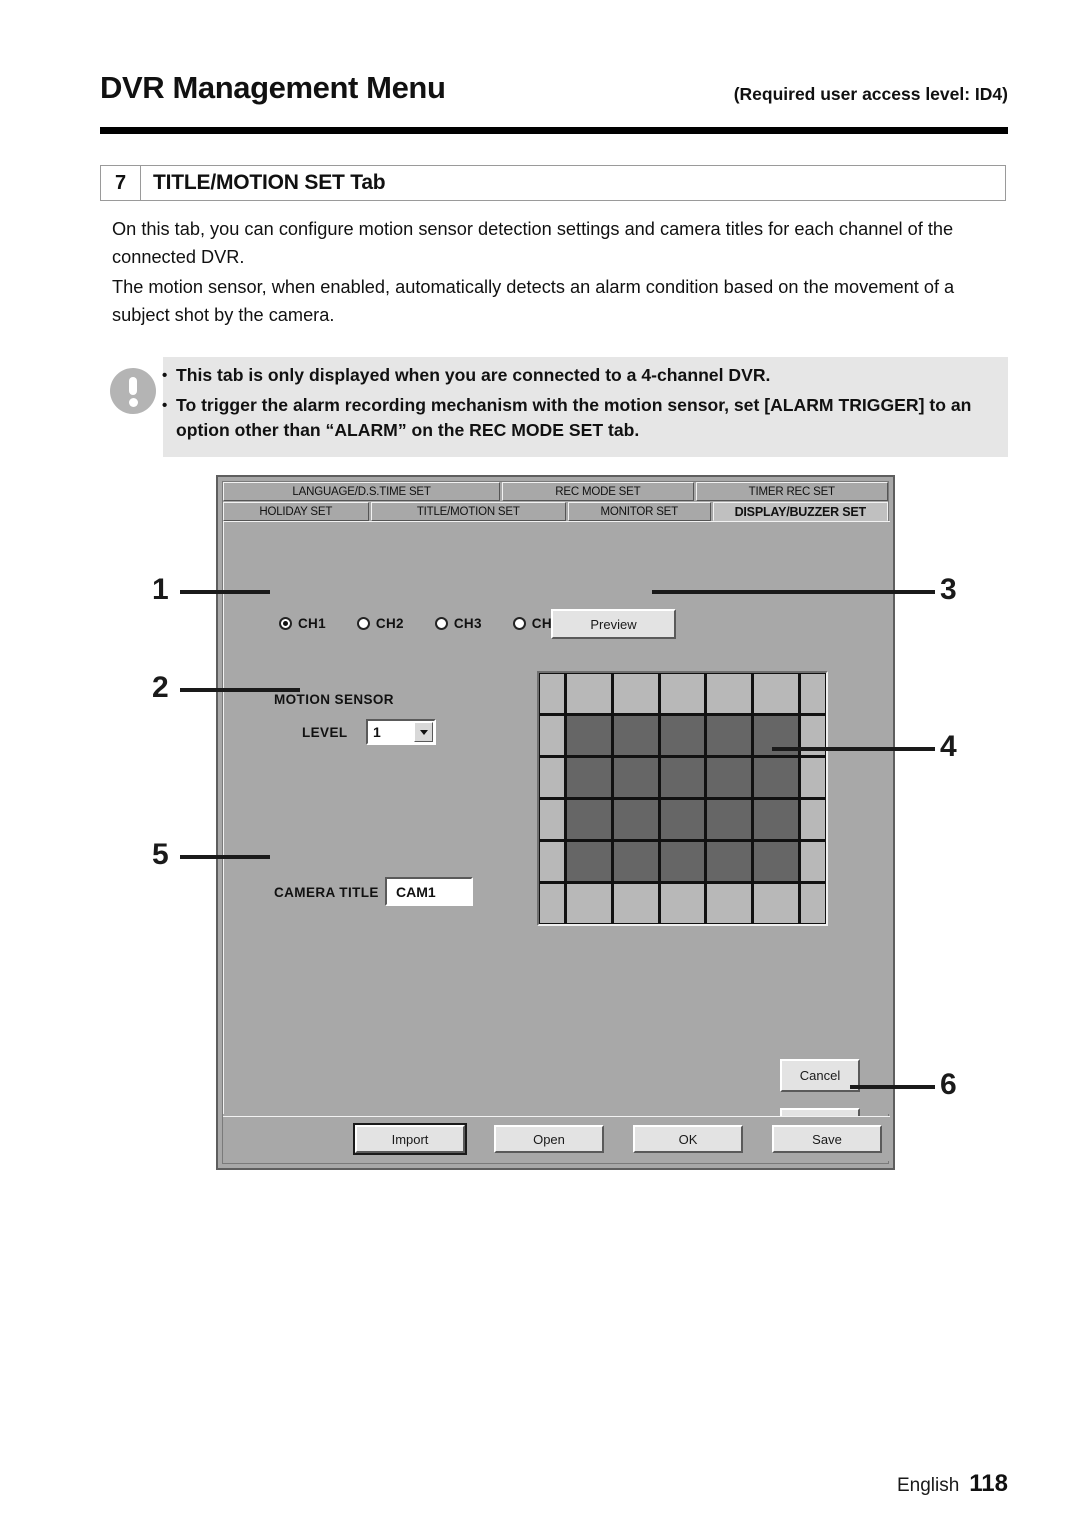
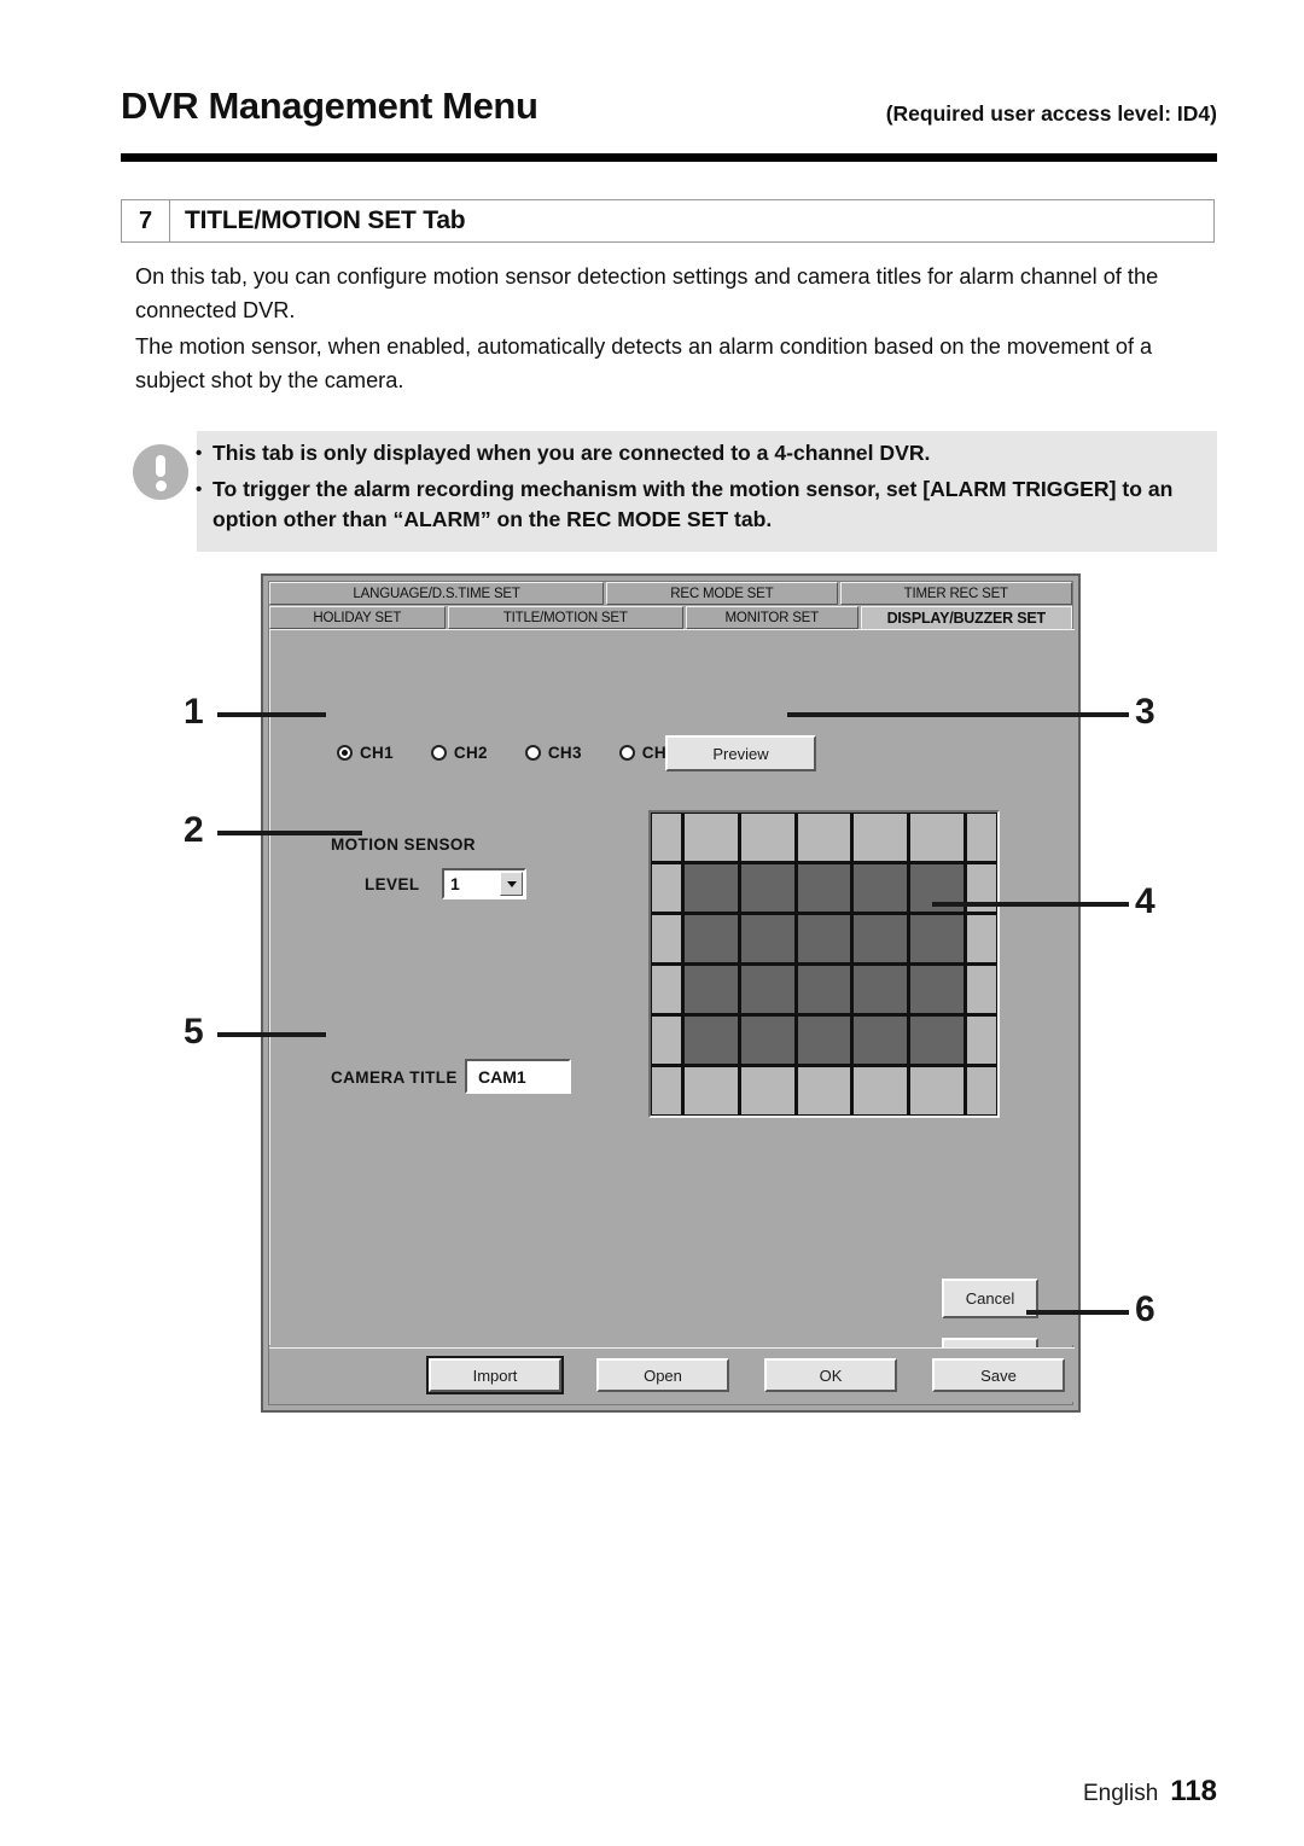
  DVR Management Menu
  (Required user access level: ID4)
  7
  TITLE/MOTION SET Tab
- On this tab, you can configure motion sensor detection settings and camera titles for each channel of the connected DVR.
+ On this tab, you can configure motion sensor detection settings and camera titles for alarm channel of the connected DVR.
  The motion sensor, when enabled, automatically detects an alarm condition based on the movement of a subject shot by the camera.
  •
  This tab is only displayed when you are connected to a 4-channel DVR.
  •
  To trigger the alarm recording mechanism with the motion sensor, set [ALARM TRIGGER] to an option other than “ALARM” on the REC MODE SET tab.
  LANGUAGE/D.S.TIME SET
  REC MODE SET
  TIMER REC SET
  HOLIDAY SET
  TITLE/MOTION SET
  MONITOR SET
  DISPLAY/BUZZER SET
  CH1
  CH2
  CH3
  Preview
  MOTION SENSOR
  LEVEL
  1
  CAMERA TITLE
  CAM1
  Cancel
  Import
  Open
  OK
  Save
  1
  2
  5
  3
  4
  6
  English
  118
